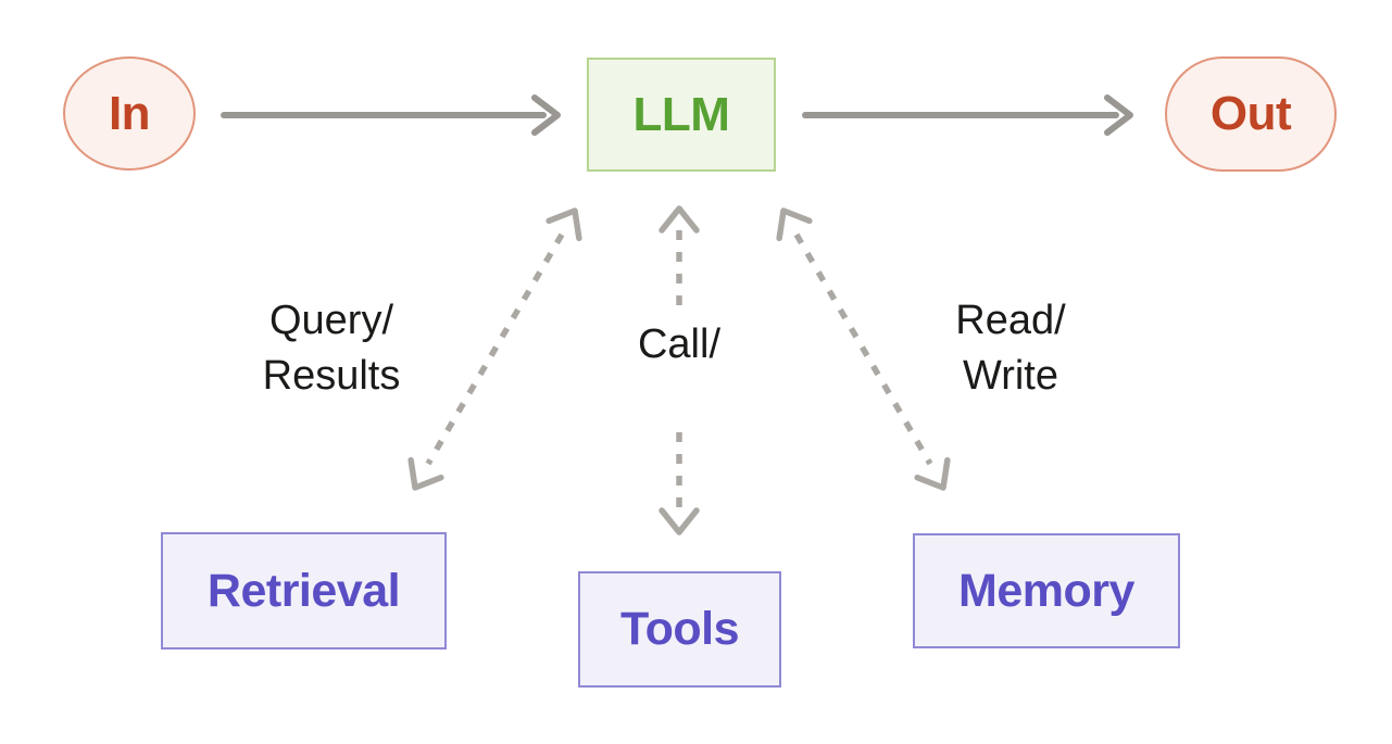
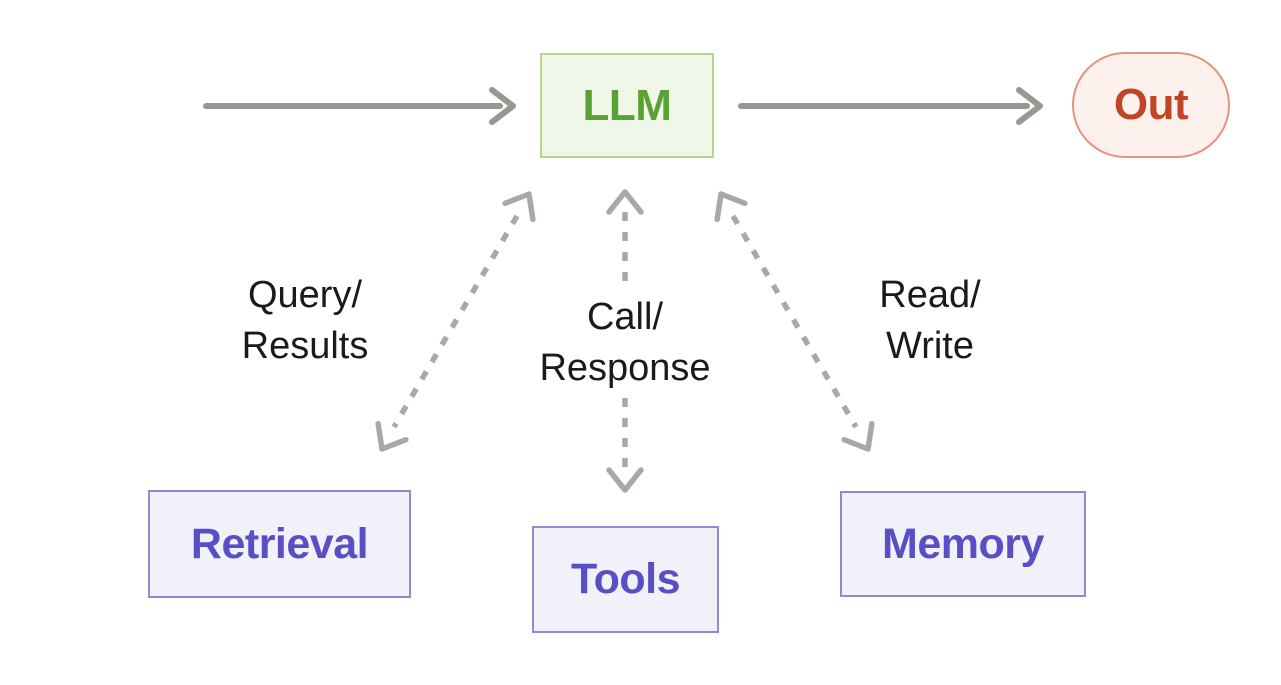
- In
  LLM
  Out
  Query/
  Results
  Call/
+ Response
  Read/
  Write
  Retrieval
  Tools
  Memory
